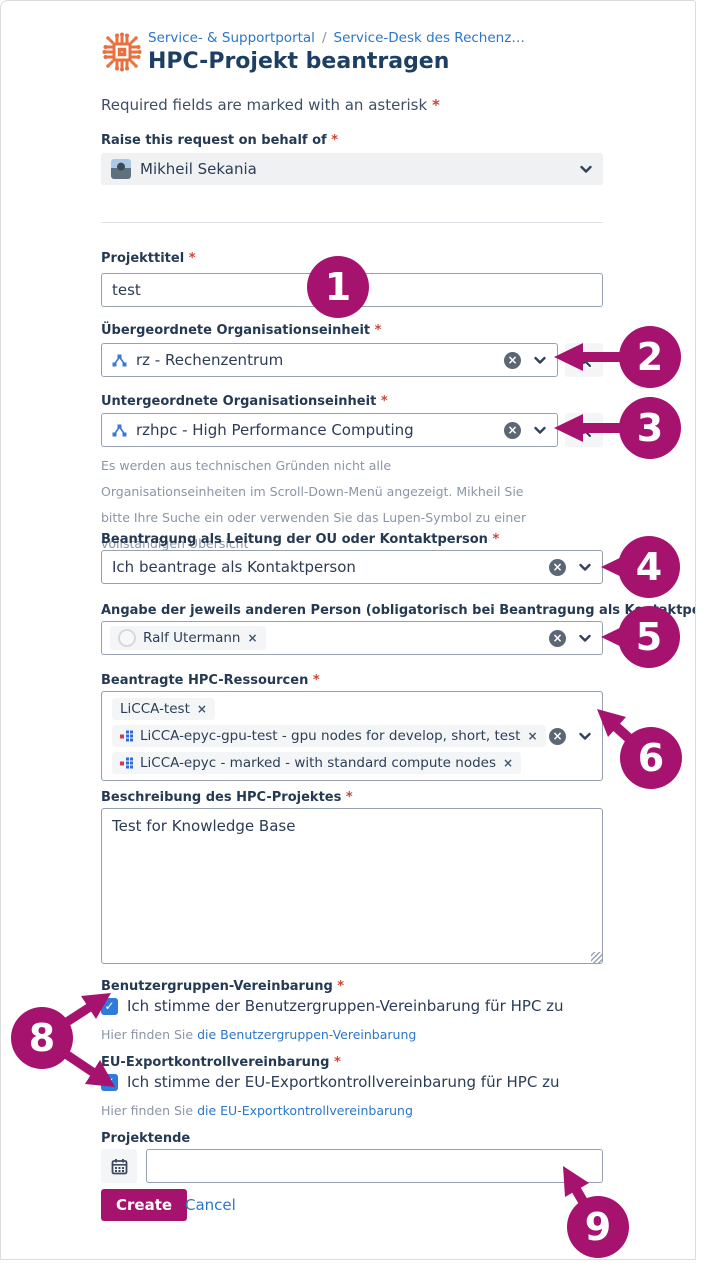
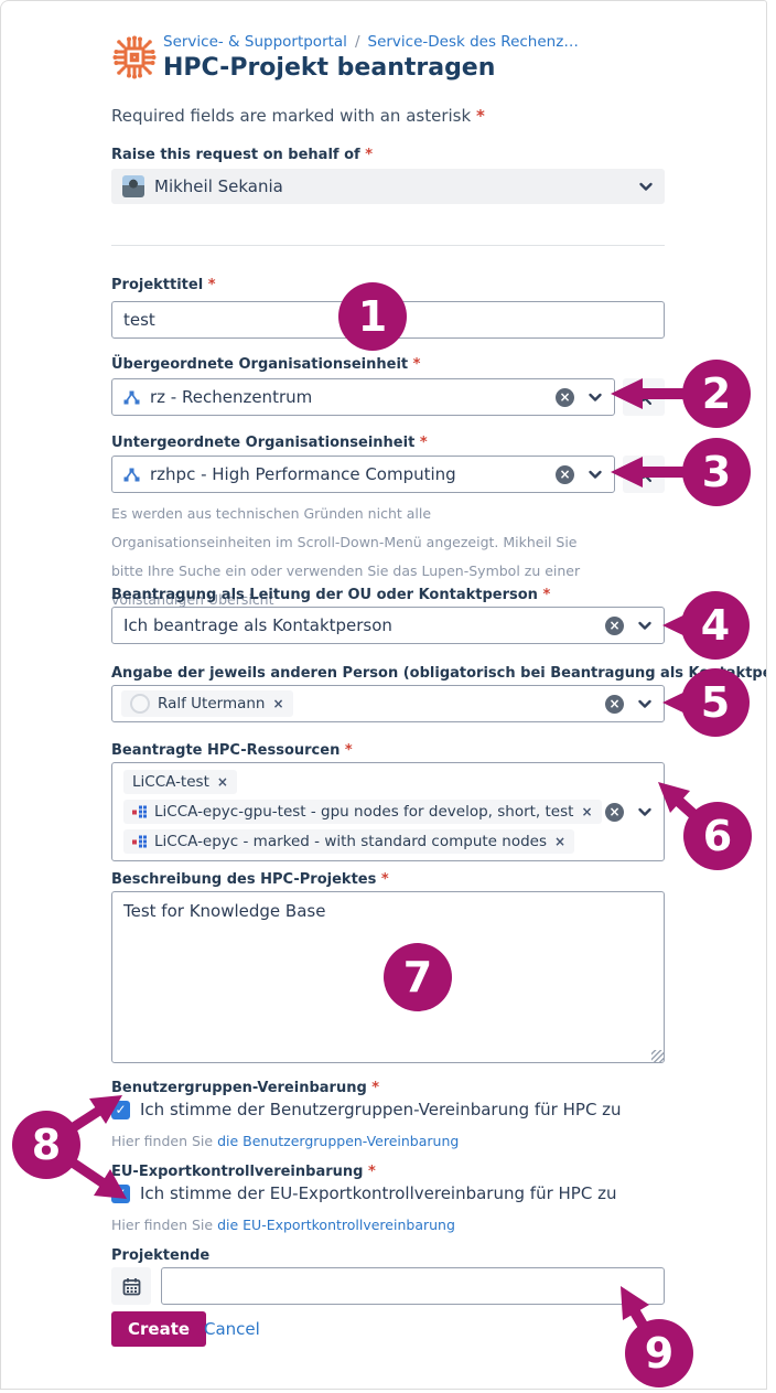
  Service- & Supportportal
  /
  Service-Desk des Rechenz…
  HPC-Projekt beantragen
  Required fields are marked with an asterisk *
  Raise this request on behalf of *
  Mikheil Sekania
  Projekttitel *
  test
  Übergeordnete Organisationseinheit *
  rz - Rechenzentrum
  ×
  Untergeordnete Organisationseinheit *
  rzhpc - High Performance Computing
  ×
  Es werden aus technischen Gründen nicht alle Organisationseinheiten im Scroll-Down-Menü angezeigt. Mikheil Sie bitte Ihre Suche ein oder verwenden Sie das Lupen-Symbol zu einer vollständigen Übersicht
  Beantragung als Leitung der OU oder Kontaktperson *
  Ich beantrage als Kontaktperson
  ×
  Angabe der jeweils anderen Person (obligatorisch bei Beantragung als Kktp
  Ralf Utermann
  ×
  ×
  Beantragte HPC-Ressourcen *
  LiCCA-test
  ×
  LiCCA-epyc-gpu-test - gpu nodes for develop, short, test
  ×
  LiCCA-epyc - marked - with standard compute nodes
  ×
  ×
  Beschreibung des HPC-Projektes *
  Test for Knowledge Base
  Benutzergruppen-Vereinbarung *
  ✓
  Ich stimme der Benutzergruppen-Vereinbarung für HPC zu
  Hier finden Sie die Benutzergruppen-Vereinbarung
  EU-Exportkontrollvereinbarung *
  Ich stimme der EU-Exportkontrollvereinbarung für HPC zu
  Hier finden Sie die EU-Exportkontrollvereinbarung
  Projektende
  Create
  Cancel
  1
  2
  3
  4
  5
  6
+ 7
  8
  9
